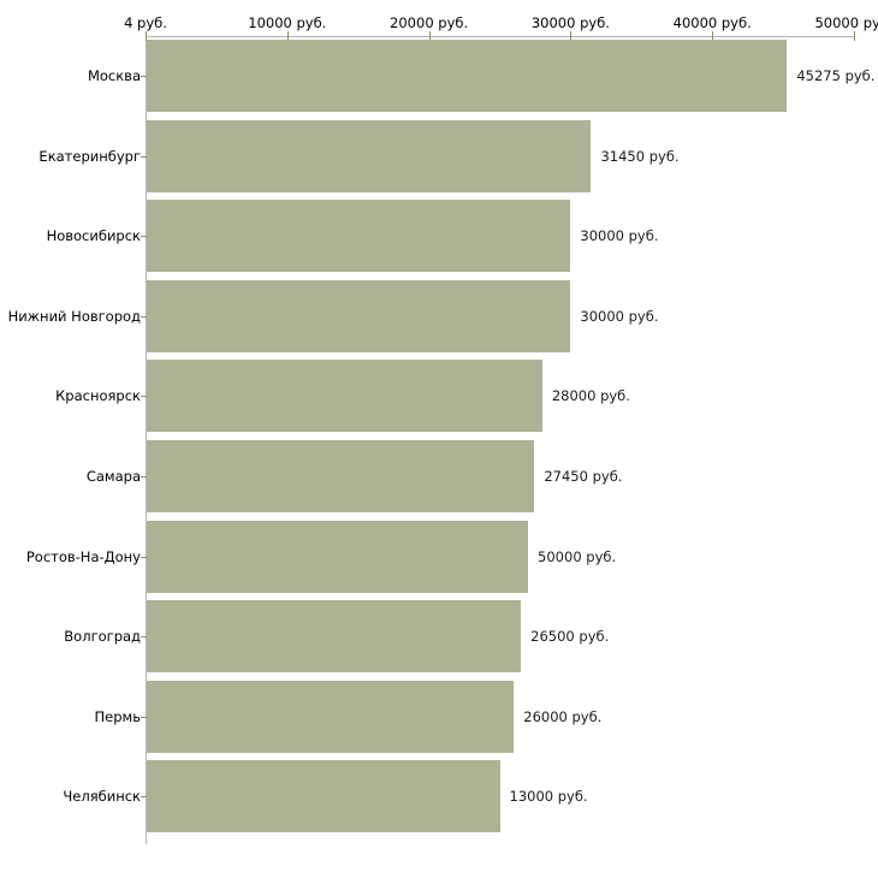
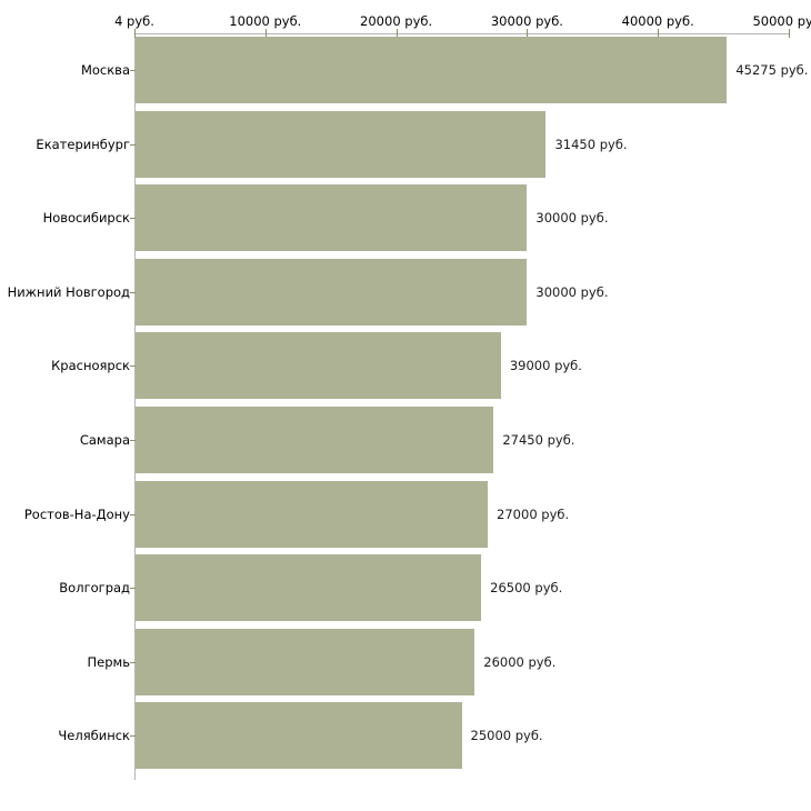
  4 руб.
  10000 руб.
  20000 руб.
  30000 руб.
  40000 руб.
  50000 ру
  Москва
  Екатеринбург
  Новосибирск
  Нижний Новгород
  Красноярск
  Самара
  Ростов-На-Дону
  Волгоград
  Пермь
  Челябинск
  45275 руб.
  31450 руб.
  30000 руб.
  30000 руб.
- 28000 руб.
+ 39000 руб.
  27450 руб.
- 50000 руб.
+ 27000 руб.
  26500 руб.
  26000 руб.
- 13000 руб.
+ 25000 руб.
